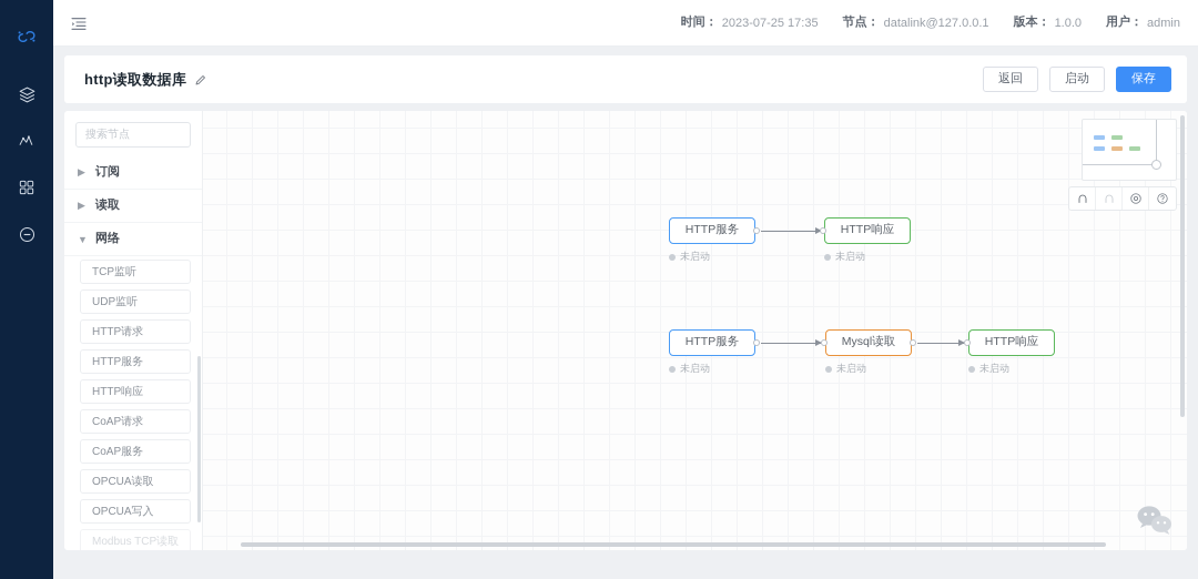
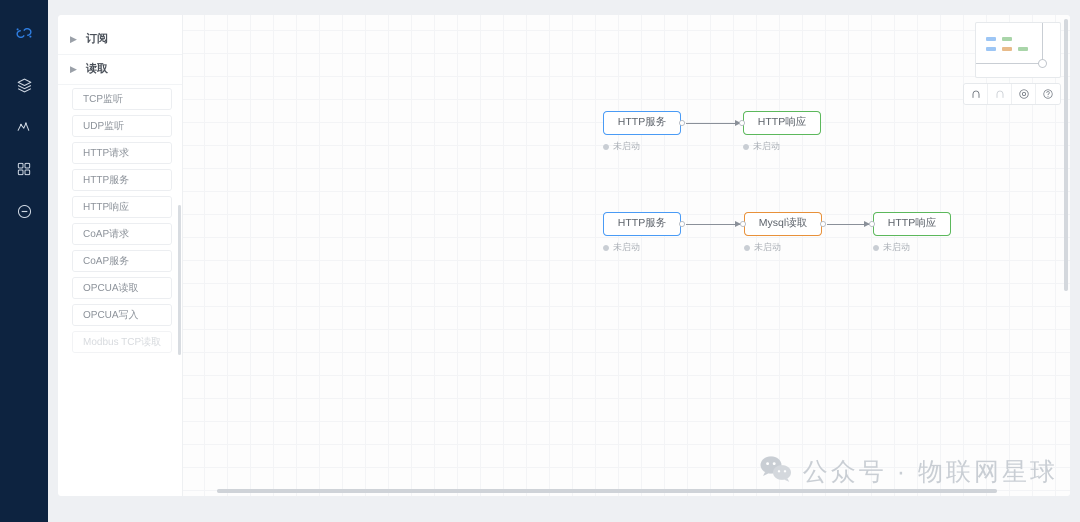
- 时间：
- 2023-07-25 17:35
- 节点：
- datalink@127.0.0.1
- 版本：
- 1.0.0
- 用户：
- admin
- http读取数据库
- 返回
- 启动
- 保存
- 搜索节点
  ▶
  订阅
  ▶
  读取
- ▼
- 网络
  TCP监听
  UDP监听
  HTTP请求
  HTTP服务
  HTTP响应
  CoAP请求
  CoAP服务
  OPCUA读取
  OPCUA写入
  Modbus TCP读取
  HTTP服务
  未启动
  HTTP响应
  未启动
  HTTP服务
  未启动
  Mysql读取
  未启动
  HTTP响应
  未启动
+ 公众号 · 物联网星球
